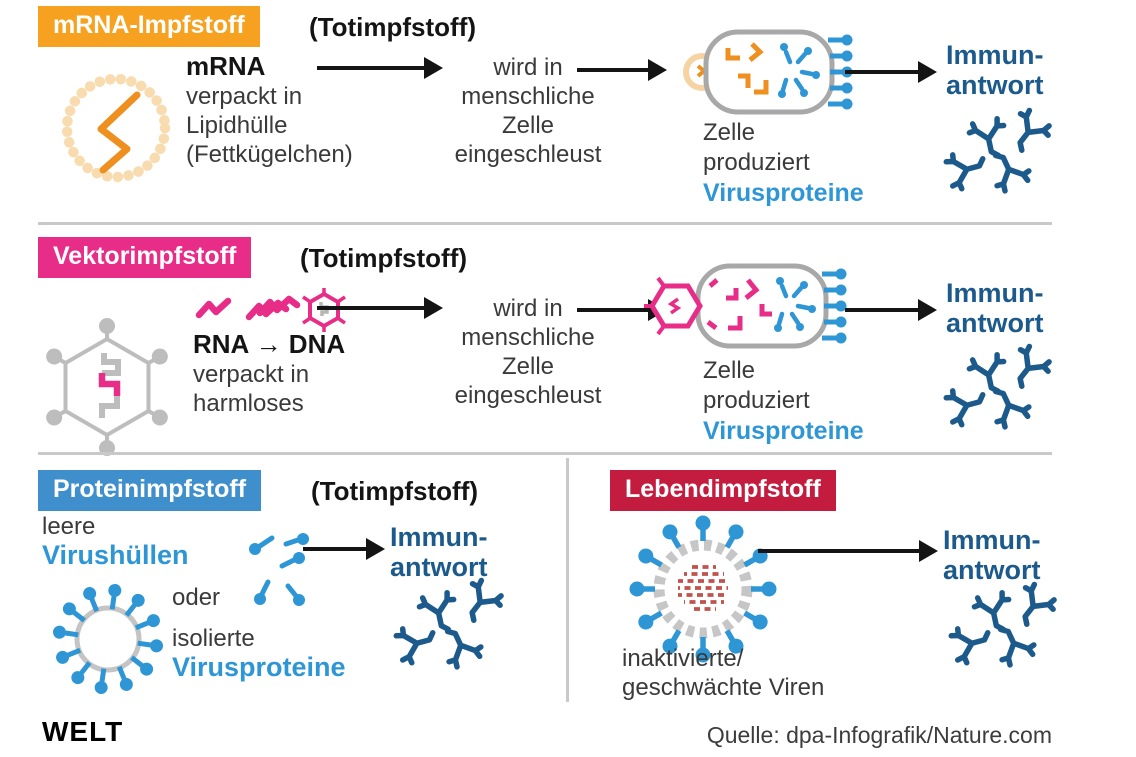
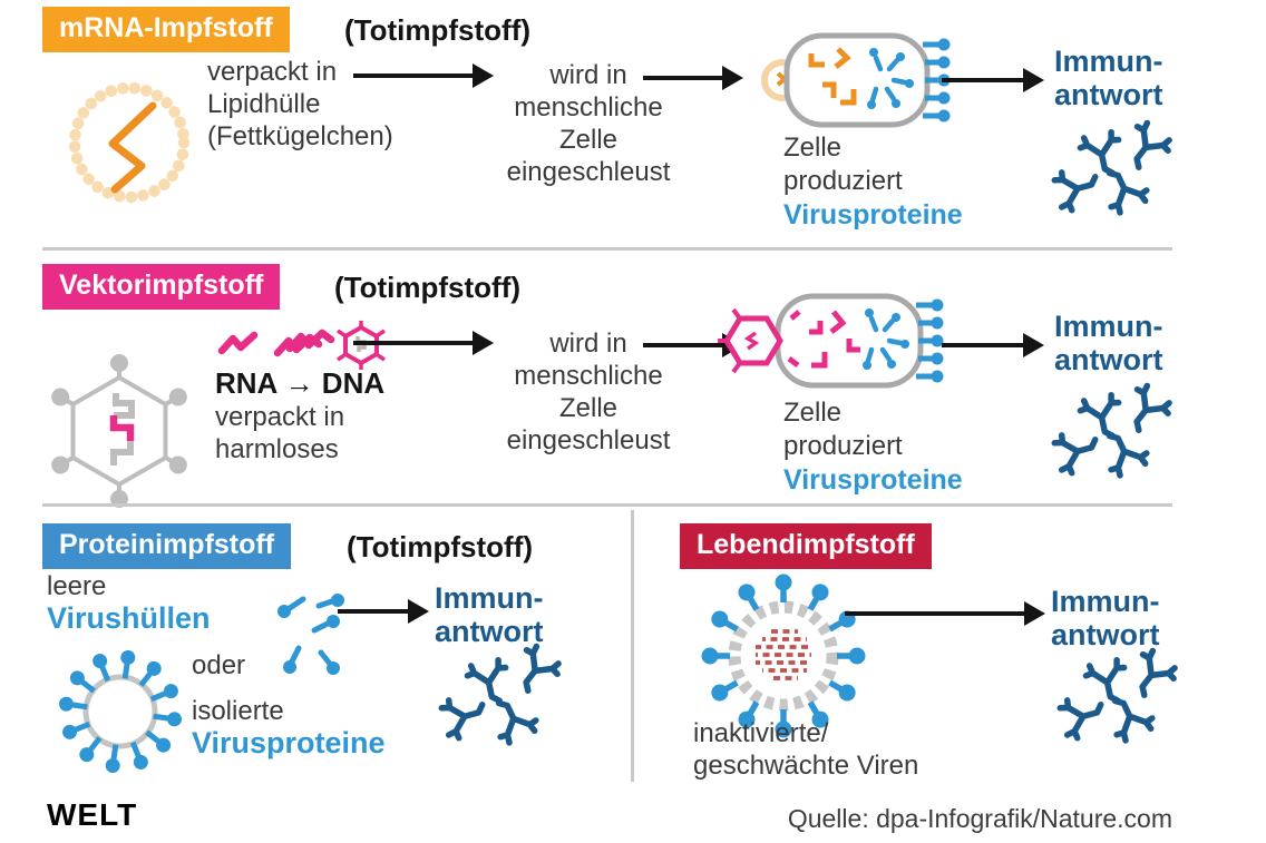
  mRNA-Impfstoff
  (Totimpfstoff)
- mRNA
  verpackt in
  Lipidhülle
  (Fettkügelchen)
  wird in
  menschliche
  Zelle
  eingeschleust
  Zelle
  produziert
  Virusproteine
  Immun-
  antwort
  Vektorimpfstoff
  (Totimpfstoff)
  RNA → DNA
  verpackt in
  harmloses
  wird in
  menschliche
  Zelle
  eingeschleust
  Zelle
  produziert
  Virusproteine
  Immun-
  antwort
  Proteinimpfstoff
  (Totimpfstoff)
  leere
  Virushüllen
  oder
  isolierte
  Virusproteine
  Immun-
  antwort
  Lebendimpfstoff
  inaktivierte/
  geschwächte Viren
  Immun-
  antwort
  WELT
  Quelle: dpa-Infografik/Nature.com
